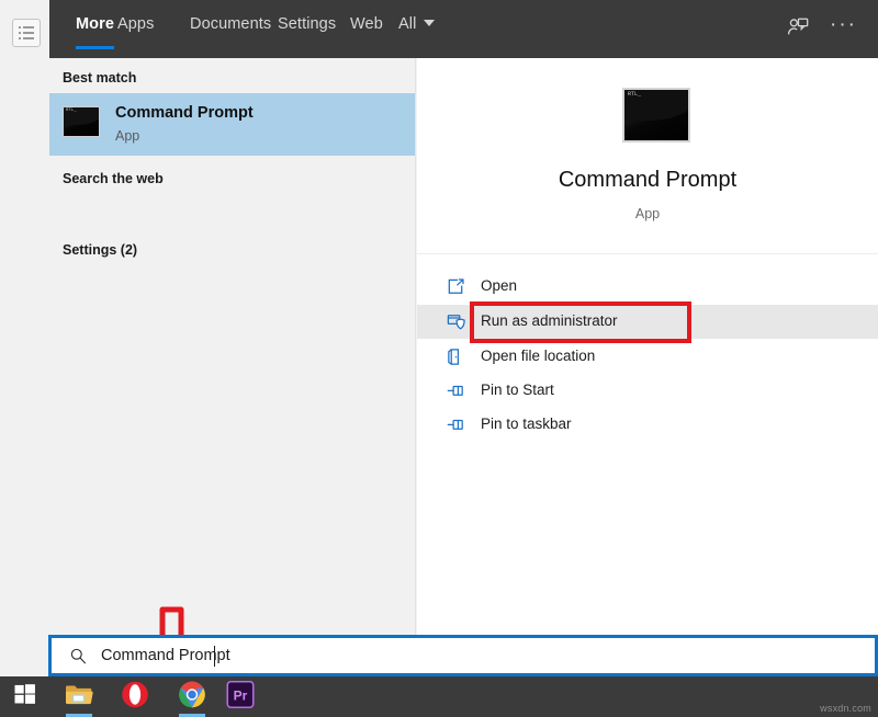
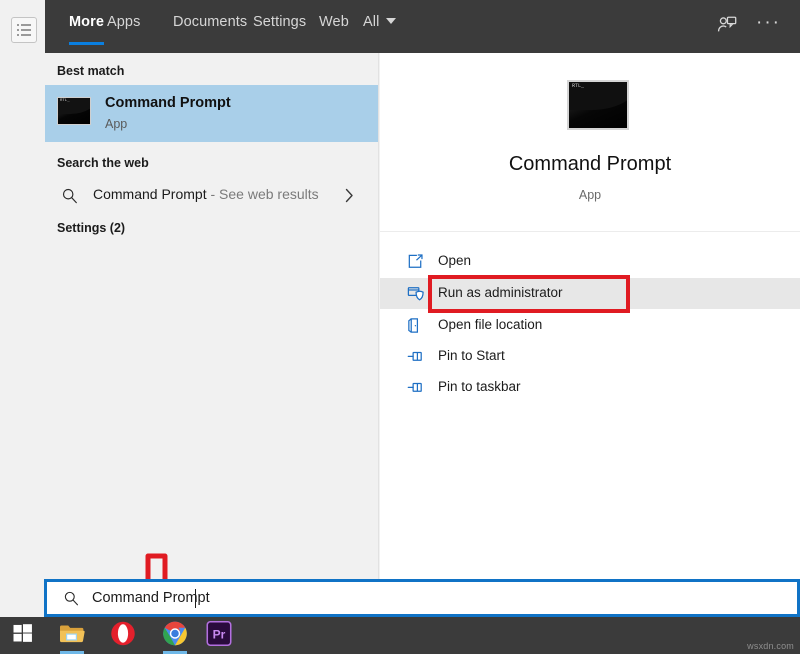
  More
  Apps
  Documents
  Settings
  Web
  All
  ···
  Best match
  Command Prompt
  App
  Search the web
+ Command Prompt - See web results
  Settings (2)
  Command Prompt
  App
  Open
  Run as administrator
  Open file location
  Pin to Start
  Pin to taskbar
  Command Prompt
  Pr
  wsxdn.com
